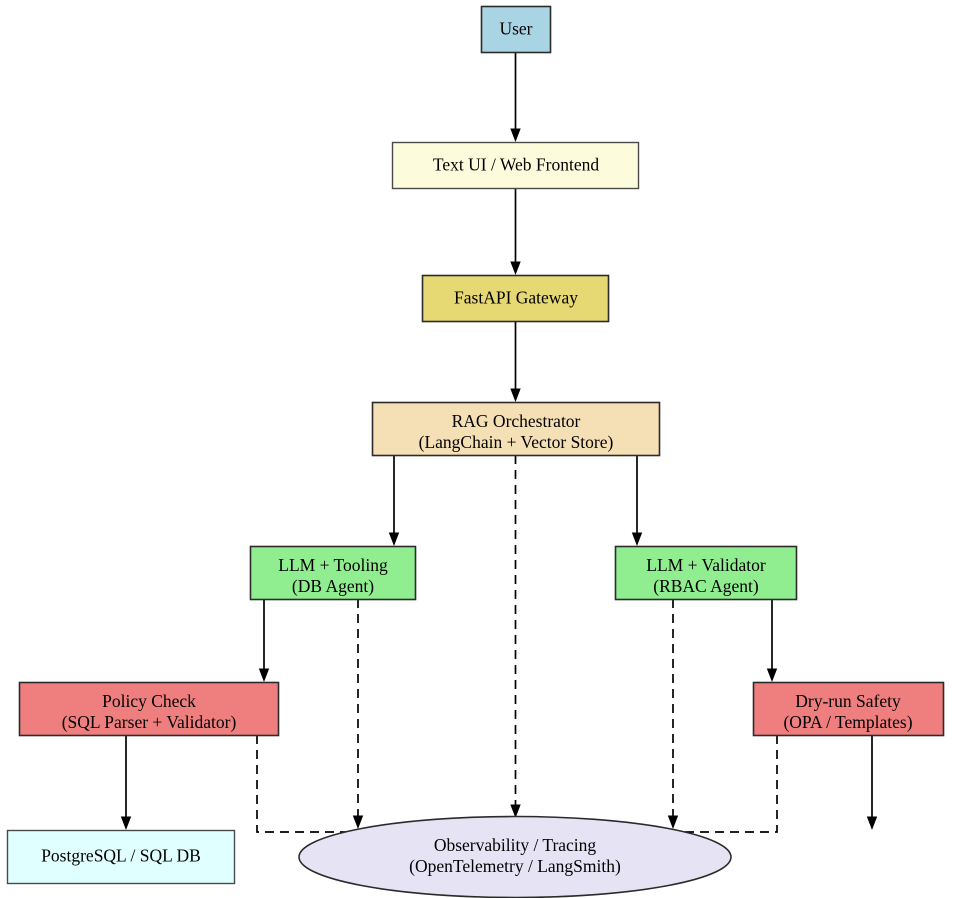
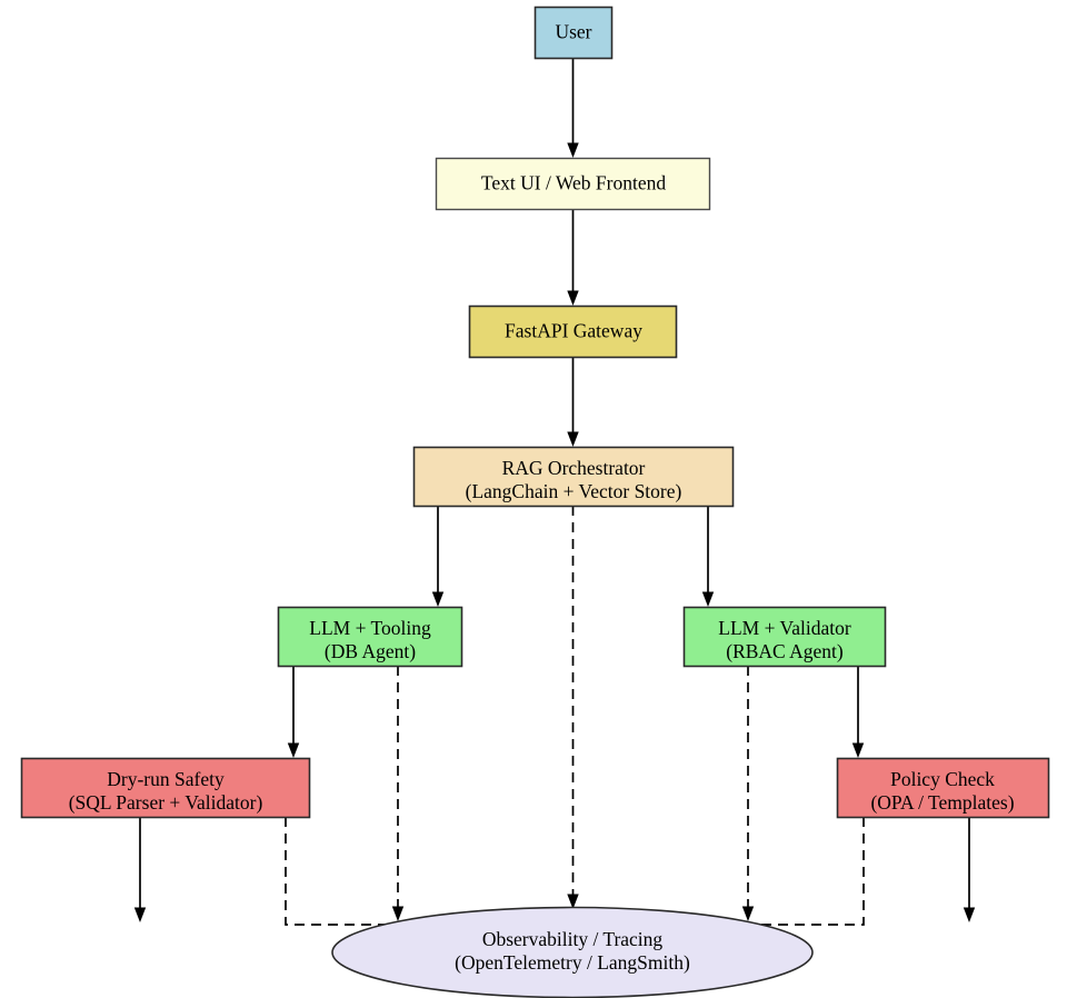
  User
  Text UI / Web Frontend
  FastAPI Gateway
  RAG Orchestrator
  (LangChain + Vector Store)
  LLM + Tooling
  (DB Agent)
  LLM + Validator
  (RBAC Agent)
- Policy Check
+ Dry-run Safety
  (SQL Parser + Validator)
- Dry-run Safety
+ Policy Check
  (OPA / Templates)
  Observability / Tracing
  (OpenTelemetry / LangSmith)
- PostgreSQL / SQL DB
